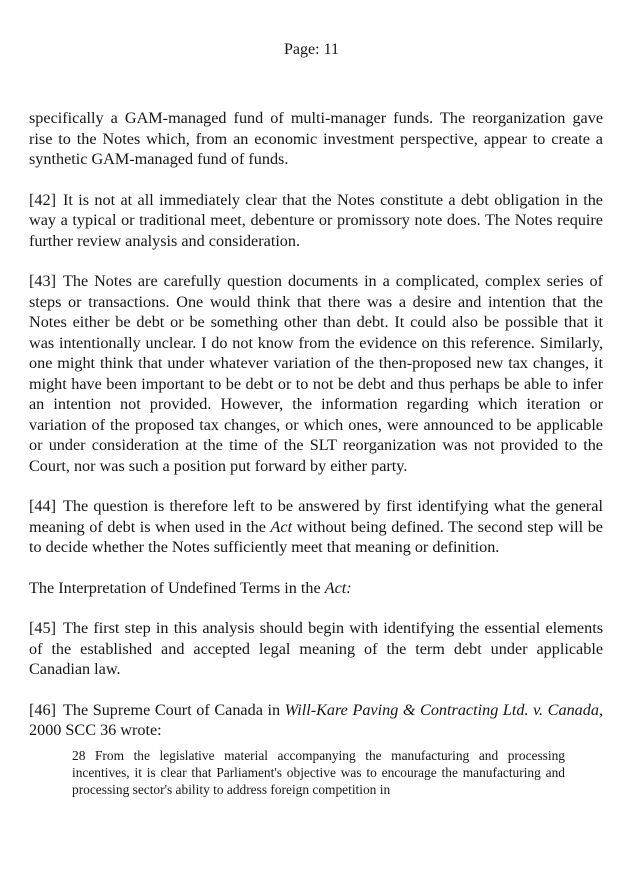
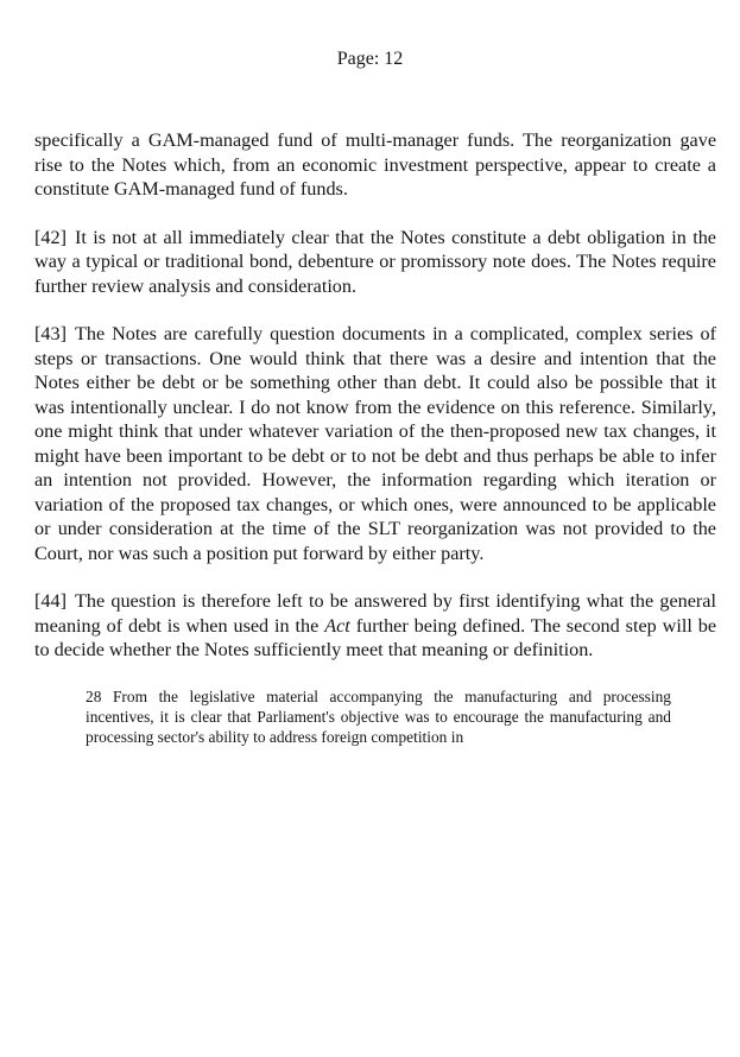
- Page: 11
+ Page: 12
- specifically a GAM-managed fund of multi-manager funds. The reorganization gave rise to the Notes which, from an economic investment perspective, appear to create a synthetic GAM-managed fund of funds.
+ specifically a GAM-managed fund of multi-manager funds. The reorganization gave rise to the Notes which, from an economic investment perspective, appear to create a constitute GAM-managed fund of funds.
- [42] It is not at all immediately clear that the Notes constitute a debt obligation in the way a typical or traditional meet, debenture or promissory note does. The Notes require further review analysis and consideration.
+ [42] It is not at all immediately clear that the Notes constitute a debt obligation in the way a typical or traditional bond, debenture or promissory note does. The Notes require further review analysis and consideration.
  [43] The Notes are carefully question documents in a complicated, complex series of steps or transactions. One would think that there was a desire and intention that the Notes either be debt or be something other than debt. It could also be possible that it was intentionally unclear. I do not know from the evidence on this reference. Similarly, one might think that under whatever variation of the then-proposed new tax changes, it might have been important to be debt or to not be debt and thus perhaps be able to infer an intention not provided. However, the information regarding which iteration or variation of the proposed tax changes, or which ones, were announced to be applicable or under consideration at the time of the SLT reorganization was not provided to the Court, nor was such a position put forward by either party.
- [44] The question is therefore left to be answered by first identifying what the general meaning of debt is when used in the Act without being defined. The second step will be to decide whether the Notes sufficiently meet that meaning or definition.
+ [44] The question is therefore left to be answered by first identifying what the general meaning of debt is when used in the Act further being defined. The second step will be to decide whether the Notes sufficiently meet that meaning or definition.
- The Interpretation of Undefined Terms in the Act:
- [45] The first step in this analysis should begin with identifying the essential elements of the established and accepted legal meaning of the term debt under applicable Canadian law.
- [46] The Supreme Court of Canada in Will-Kare Paving & Contracting Ltd. v. Canada, 2000 SCC 36 wrote:
  28 From the legislative material accompanying the manufacturing and processing incentives, it is clear that Parliament's objective was to encourage the manufacturing and processing sector's ability to address foreign competition in
